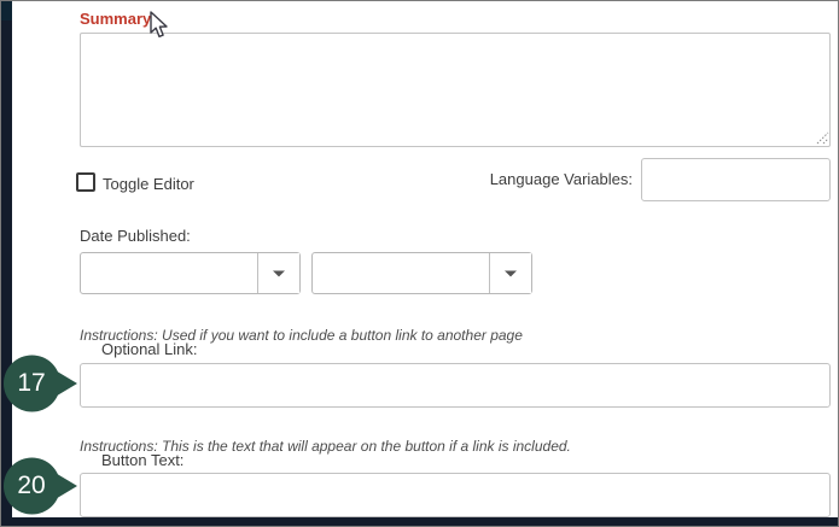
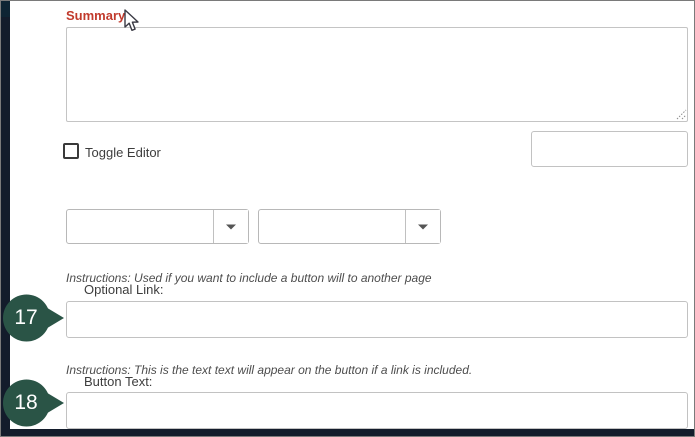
  Summary
  Toggle Editor
- Language Variables:
- Date Published:
- Instructions: Used if you want to include a button link to another page
+ Instructions: Used if you want to include a button will to another page
  Optional Link:
- Instructions: This is the text that will appear on the button if a link is included.
+ Instructions: This is the text text will appear on the button if a link is included.
  Button Text:
  17
- 20
+ 18
